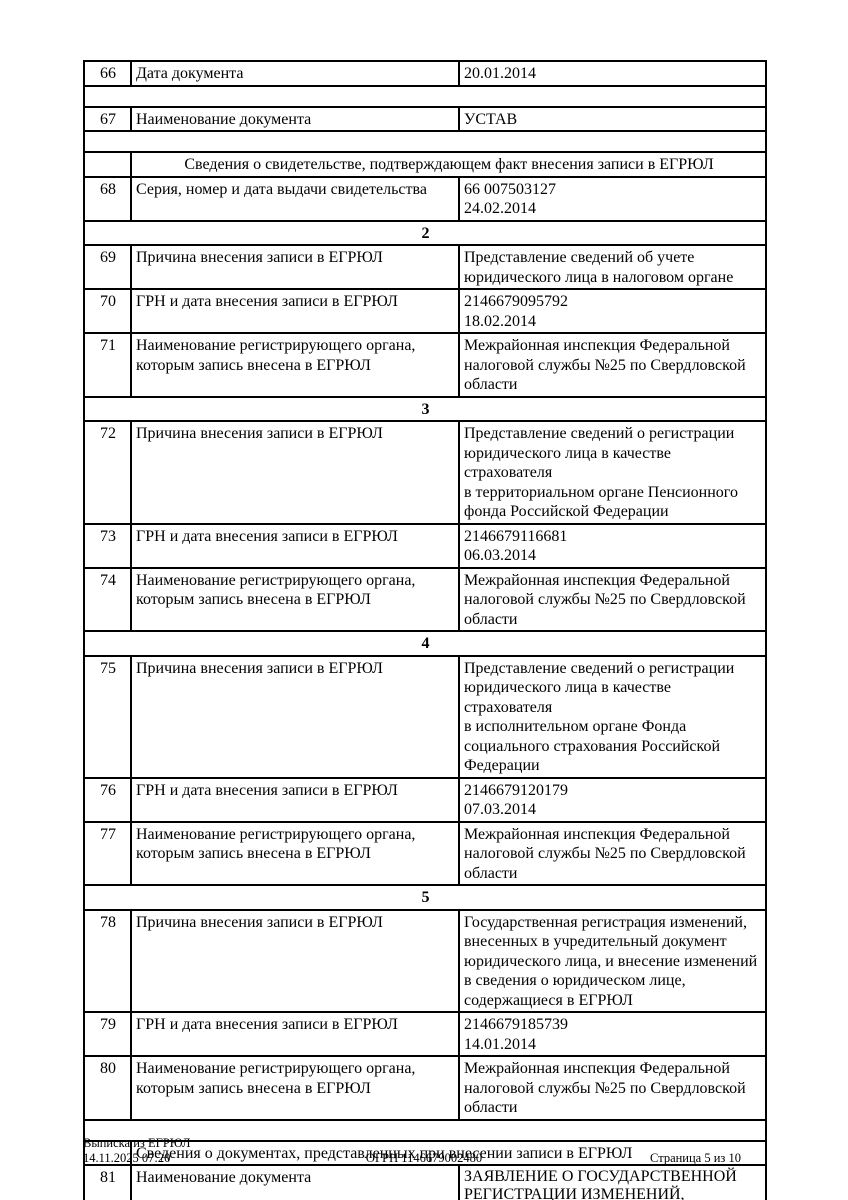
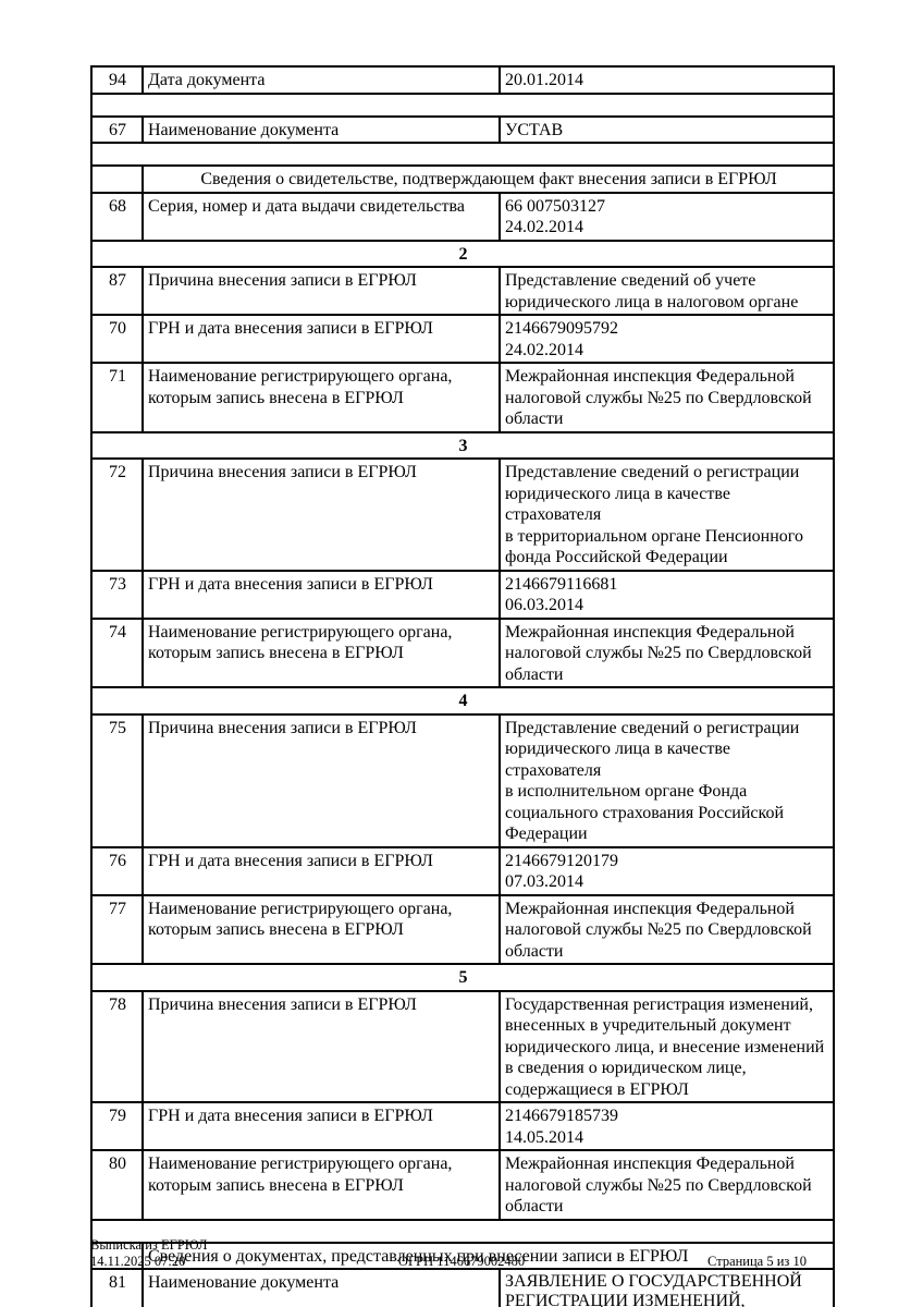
- 66	Дата документа	20.01.2014
+ 94	Дата документа	20.01.2014
  67	Наименование документа	УСТАВ
  	Сведения о свидетельстве, подтверждающем факт внесения записи в ЕГРЮЛ
  68	Серия, номер и дата выдачи свидетельства	66 007503127 24.02.2014
  2
- 69	Причина внесения записи в ЕГРЮЛ	Представление сведений об учете юридического лица в налоговом органе
+ 87	Причина внесения записи в ЕГРЮЛ	Представление сведений об учете юридического лица в налоговом органе
- 70	ГРН и дата внесения записи в ЕГРЮЛ	2146679095792 18.02.2014
+ 70	ГРН и дата внесения записи в ЕГРЮЛ	2146679095792 24.02.2014
  71	Наименование регистрирующего органа, которым запись внесена в ЕГРЮЛ	Межрайонная инспекция Федеральной налоговой службы №25 по Свердловской области
  3
  72	Причина внесения записи в ЕГРЮЛ	Представление сведений о регистрации юридического лица в качестве страхователя в территориальном органе Пенсионного фонда Российской Федерации
  73	ГРН и дата внесения записи в ЕГРЮЛ	2146679116681 06.03.2014
  74	Наименование регистрирующего органа, которым запись внесена в ЕГРЮЛ	Межрайонная инспекция Федеральной налоговой службы №25 по Свердловской области
  4
  75	Причина внесения записи в ЕГРЮЛ	Представление сведений о регистрации юридического лица в качестве страхователя в исполнительном органе Фонда социального страхования Российской Федерации
  76	ГРН и дата внесения записи в ЕГРЮЛ	2146679120179 07.03.2014
  77	Наименование регистрирующего органа, которым запись внесена в ЕГРЮЛ	Межрайонная инспекция Федеральной налоговой службы №25 по Свердловской области
  5
  78	Причина внесения записи в ЕГРЮЛ	Государственная регистрация изменений, внесенных в учредительный документ юридического лица, и внесение изменений в сведения о юридическом лице, содержащиеся в ЕГРЮЛ
- 79	ГРН и дата внесения записи в ЕГРЮЛ	2146679185739 14.01.2014
+ 79	ГРН и дата внесения записи в ЕГРЮЛ	2146679185739 14.05.2014
  80	Наименование регистрирующего органа, которым запись внесена в ЕГРЮЛ	Межрайонная инспекция Федеральной налоговой службы №25 по Свердловской области
  	Сведения о документах, представленных при внесении записи в ЕГРЮЛ
  Выписка из ЕГРЮЛ
  14.11.2025 07:20
  ОГРН 1146679002480
  Страница 5 из 10
